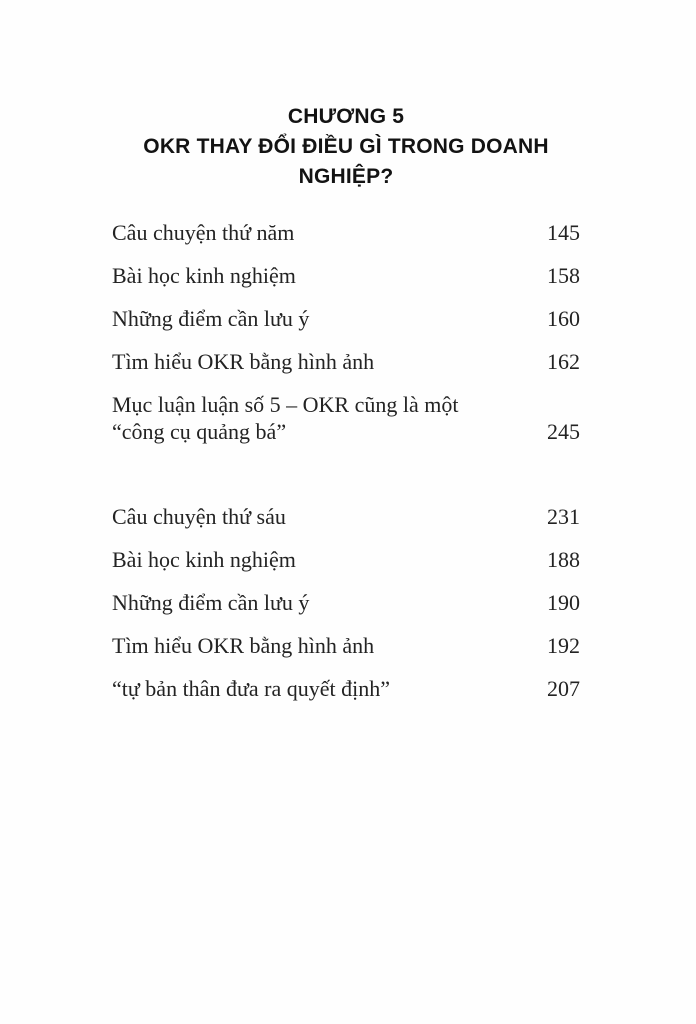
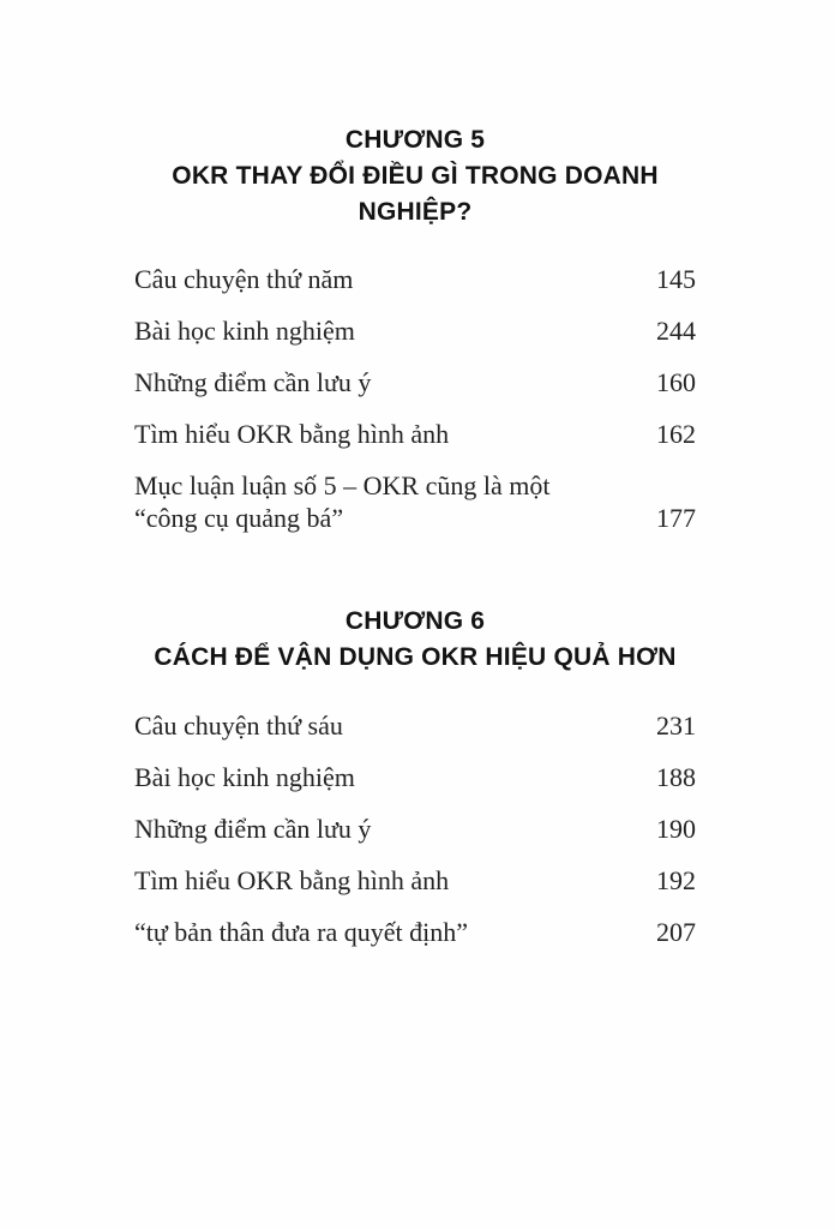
  CHƯƠNG 5
  OKR THAY ĐỔI ĐIỀU GÌ TRONG DOANH NGHIỆP?
  Câu chuyện thứ năm
  145
  Bài học kinh nghiệm
- 158
+ 244
  Những điểm cần lưu ý
  160
  Tìm hiểu OKR bằng hình ảnh
  162
  Mục luận luận số 5 – OKR cũng là một
  “công cụ quảng bá”
- 245
+ 177
+ CHƯƠNG 6
+ CÁCH ĐỂ VẬN DỤNG OKR HIỆU QUẢ HƠN
  Câu chuyện thứ sáu
  231
  Bài học kinh nghiệm
  188
  Những điểm cần lưu ý
  190
  Tìm hiểu OKR bằng hình ảnh
  192
  “tự bản thân đưa ra quyết định”
  207
